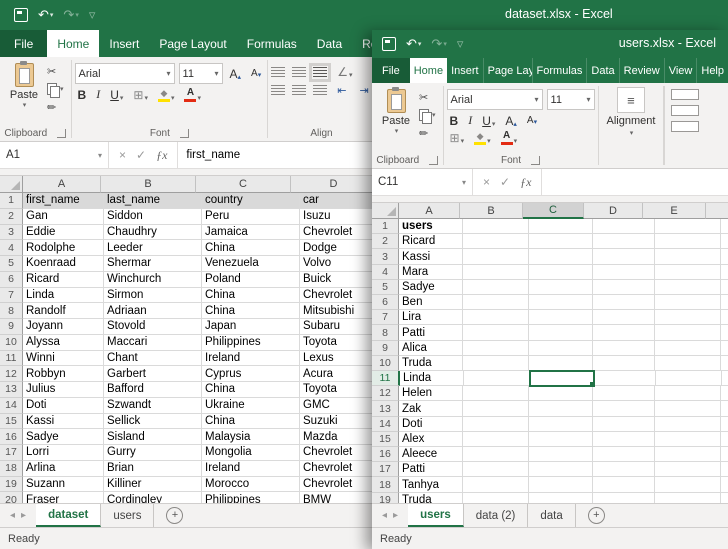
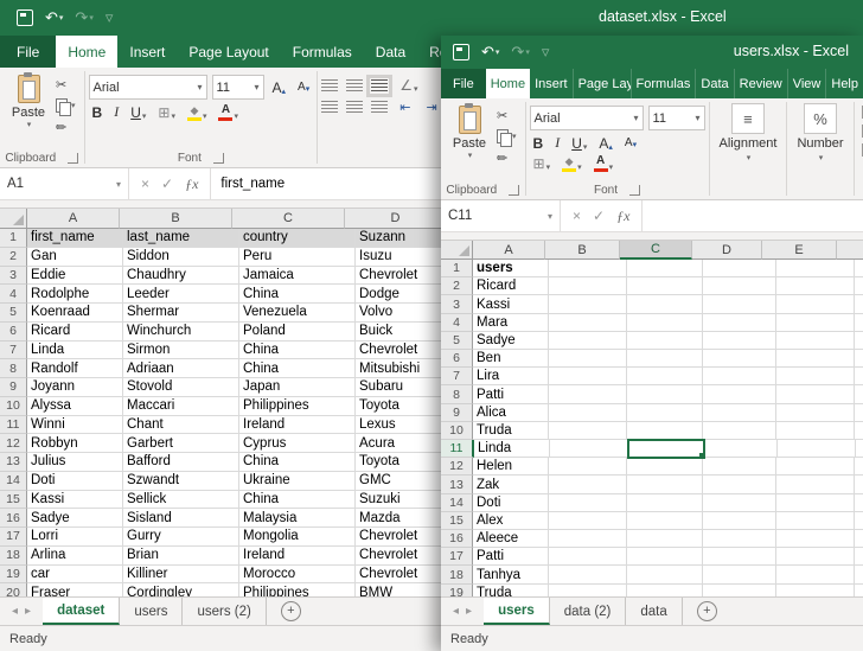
  ↶
  ↷
  ▿
  dataset.xlsx - Excel
  File
  Home
  Insert
  Page Layout
  Formulas
  Data
  Paste
  ✂
  ✏
  Clipboard
  Arial
  ▾
  11
  ▾
  A
  A
  B
  I
  U
  ⊞
  ◆
  A
  Font
  ∠
  ⇤
  ⇥
- Align
  A1
  ▾
  ×
  ✓
  ƒx
  first_name
  A
  B
  C
  D
  1
  first_name
  last_name
  country
- car
+ Suzann
  2
  Gan
  Siddon
  Peru
  Isuzu
  3
  Eddie
  Chaudhry
  Jamaica
  Chevrolet
  4
  Rodolphe
  Leeder
  China
  Dodge
  5
  Koenraad
  Shermar
  Venezuela
  Volvo
  6
  Ricard
  Winchurch
  Poland
  Buick
  7
  Linda
  Sirmon
  China
  Chevrolet
  8
  Randolf
  Adriaan
  China
  Mitsubishi
  9
  Joyann
  Stovold
  Japan
  Subaru
  10
  Alyssa
  Maccari
  Philippines
  Toyota
  11
  Winni
  Chant
  Ireland
  Lexus
  12
  Robbyn
  Garbert
  Cyprus
  Acura
  13
  Julius
  Bafford
  China
  Toyota
  14
  Doti
  Szwandt
  Ukraine
  GMC
  15
  Kassi
  Sellick
  China
  Suzuki
  16
  Sadye
  Sisland
  Malaysia
  Mazda
  17
  Lorri
  Gurry
  Mongolia
  Chevrolet
  18
  Arlina
  Brian
  Ireland
  Chevrolet
  19
- Suzann
+ car
  Killiner
  Morocco
  Chevrolet
  20
  Fraser
  Cordingley
  Philippines
  BMW
  ◂
  ▸
  dataset
  users
+ users (2)
  +
  Ready
  ↶
  ↷
  ▿
  users.xlsx - Excel
  File
  Home
  Insert
  Page Lay
  Formulas
  Data
  Review
  View
  Help
  Paste
  ✂
  ✏
  Clipboard
  Arial
  ▾
  11
  ▾
  B
  I
  U
  A
  A
  ⊞
  ◆
  A
  Font
  ≡
  Alignment
+ %
+ Number
  C11
  ▾
  ×
  ✓
  ƒx
  A
  B
  C
  D
  E
  1
  users
  2
  Ricard
  3
  Kassi
  4
  Mara
  5
  Sadye
  6
  Ben
  7
  Lira
  8
  Patti
  9
  Alica
  10
  Truda
  11
  Linda
  12
  Helen
  13
  Zak
  14
  Doti
  15
  Alex
  16
  Aleece
  17
  Patti
  18
  Tanhya
  19
  Truda
  ◂
  ▸
  users
  data (2)
  data
  +
  Ready
